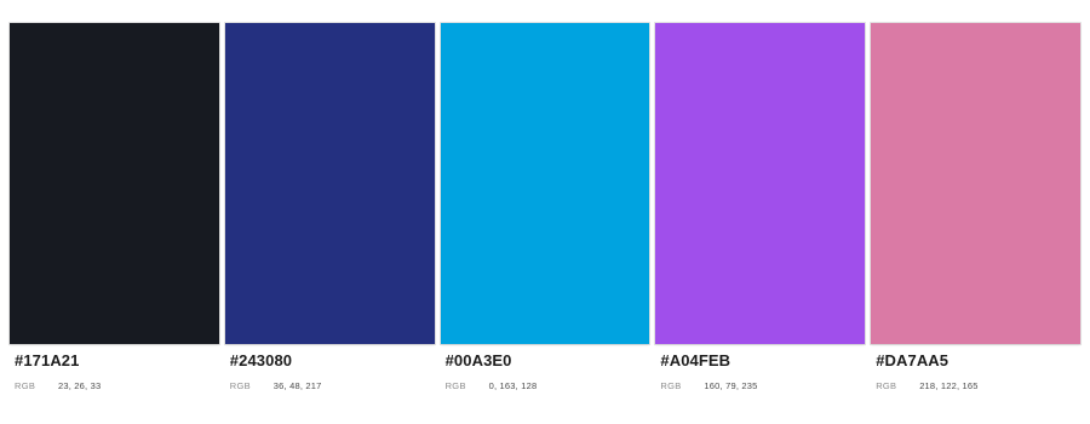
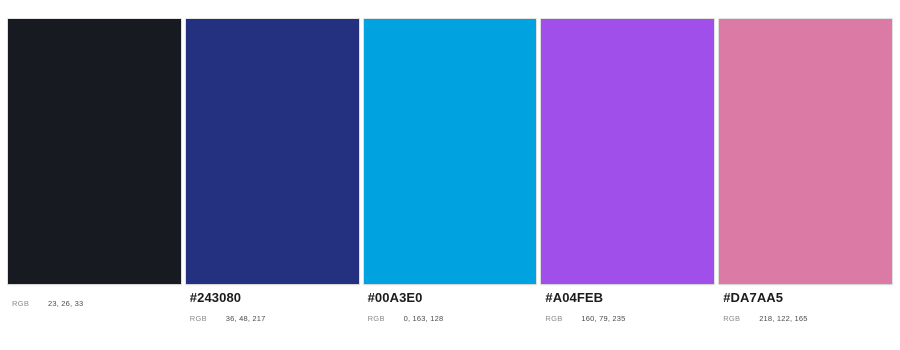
- #171A21
  RGB
  23, 26, 33
  #243080
  RGB
  36, 48, 217
  #00A3E0
  RGB
  0, 163, 128
  #A04FEB
  RGB
  160, 79, 235
  #DA7AA5
  RGB
  218, 122, 165
